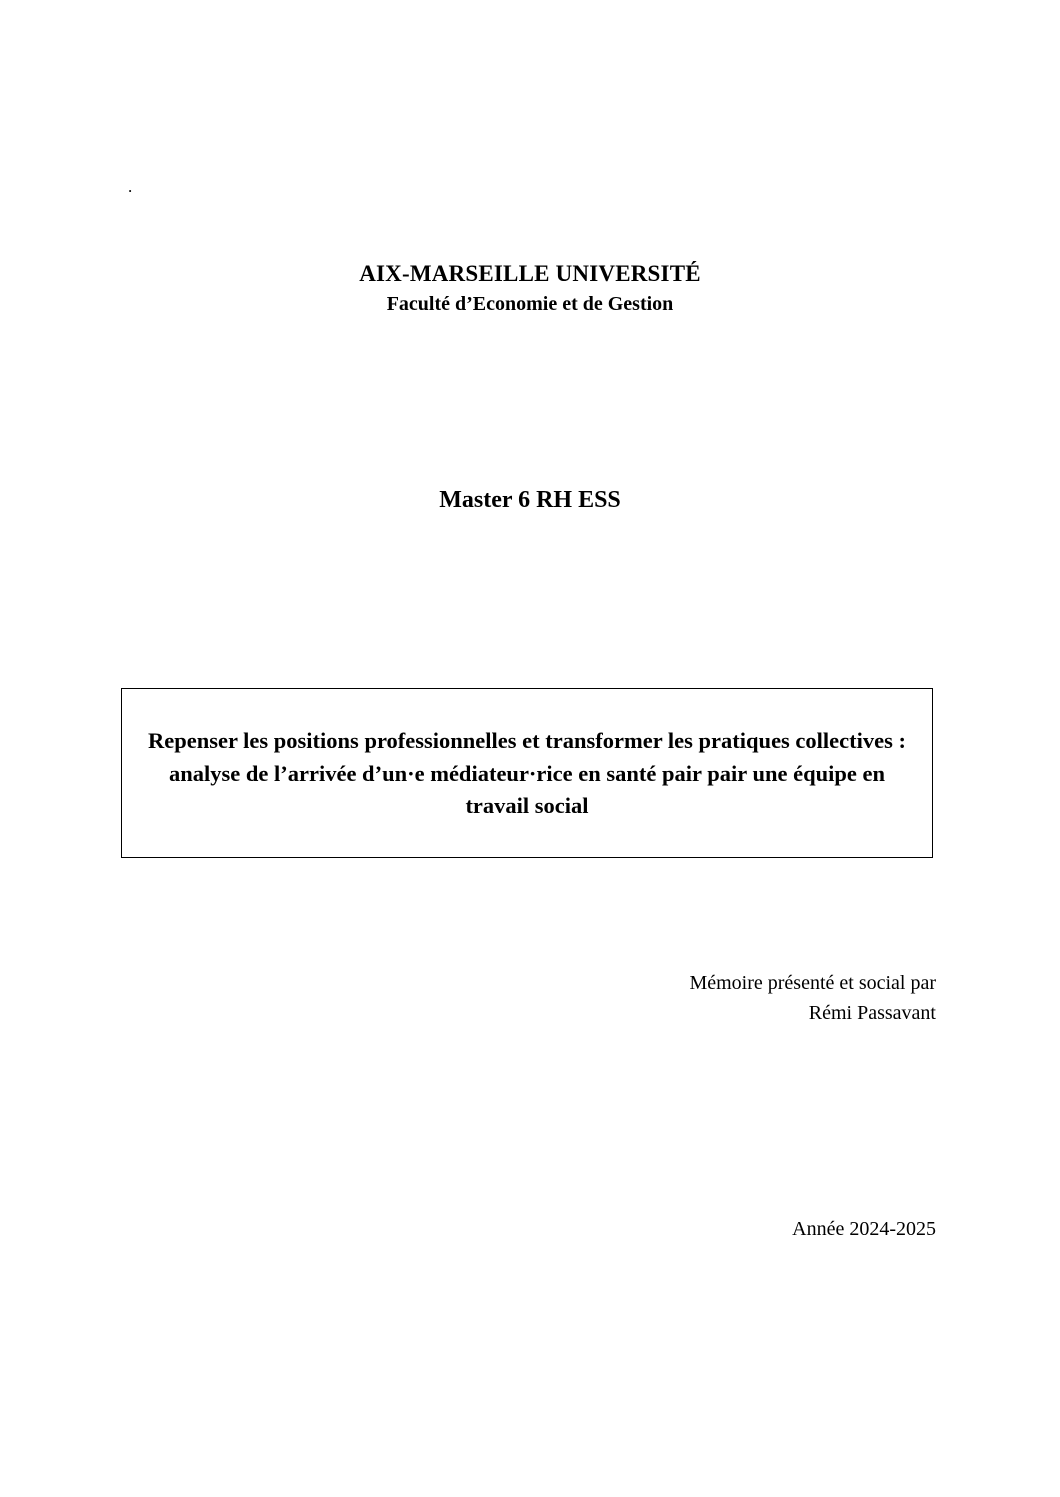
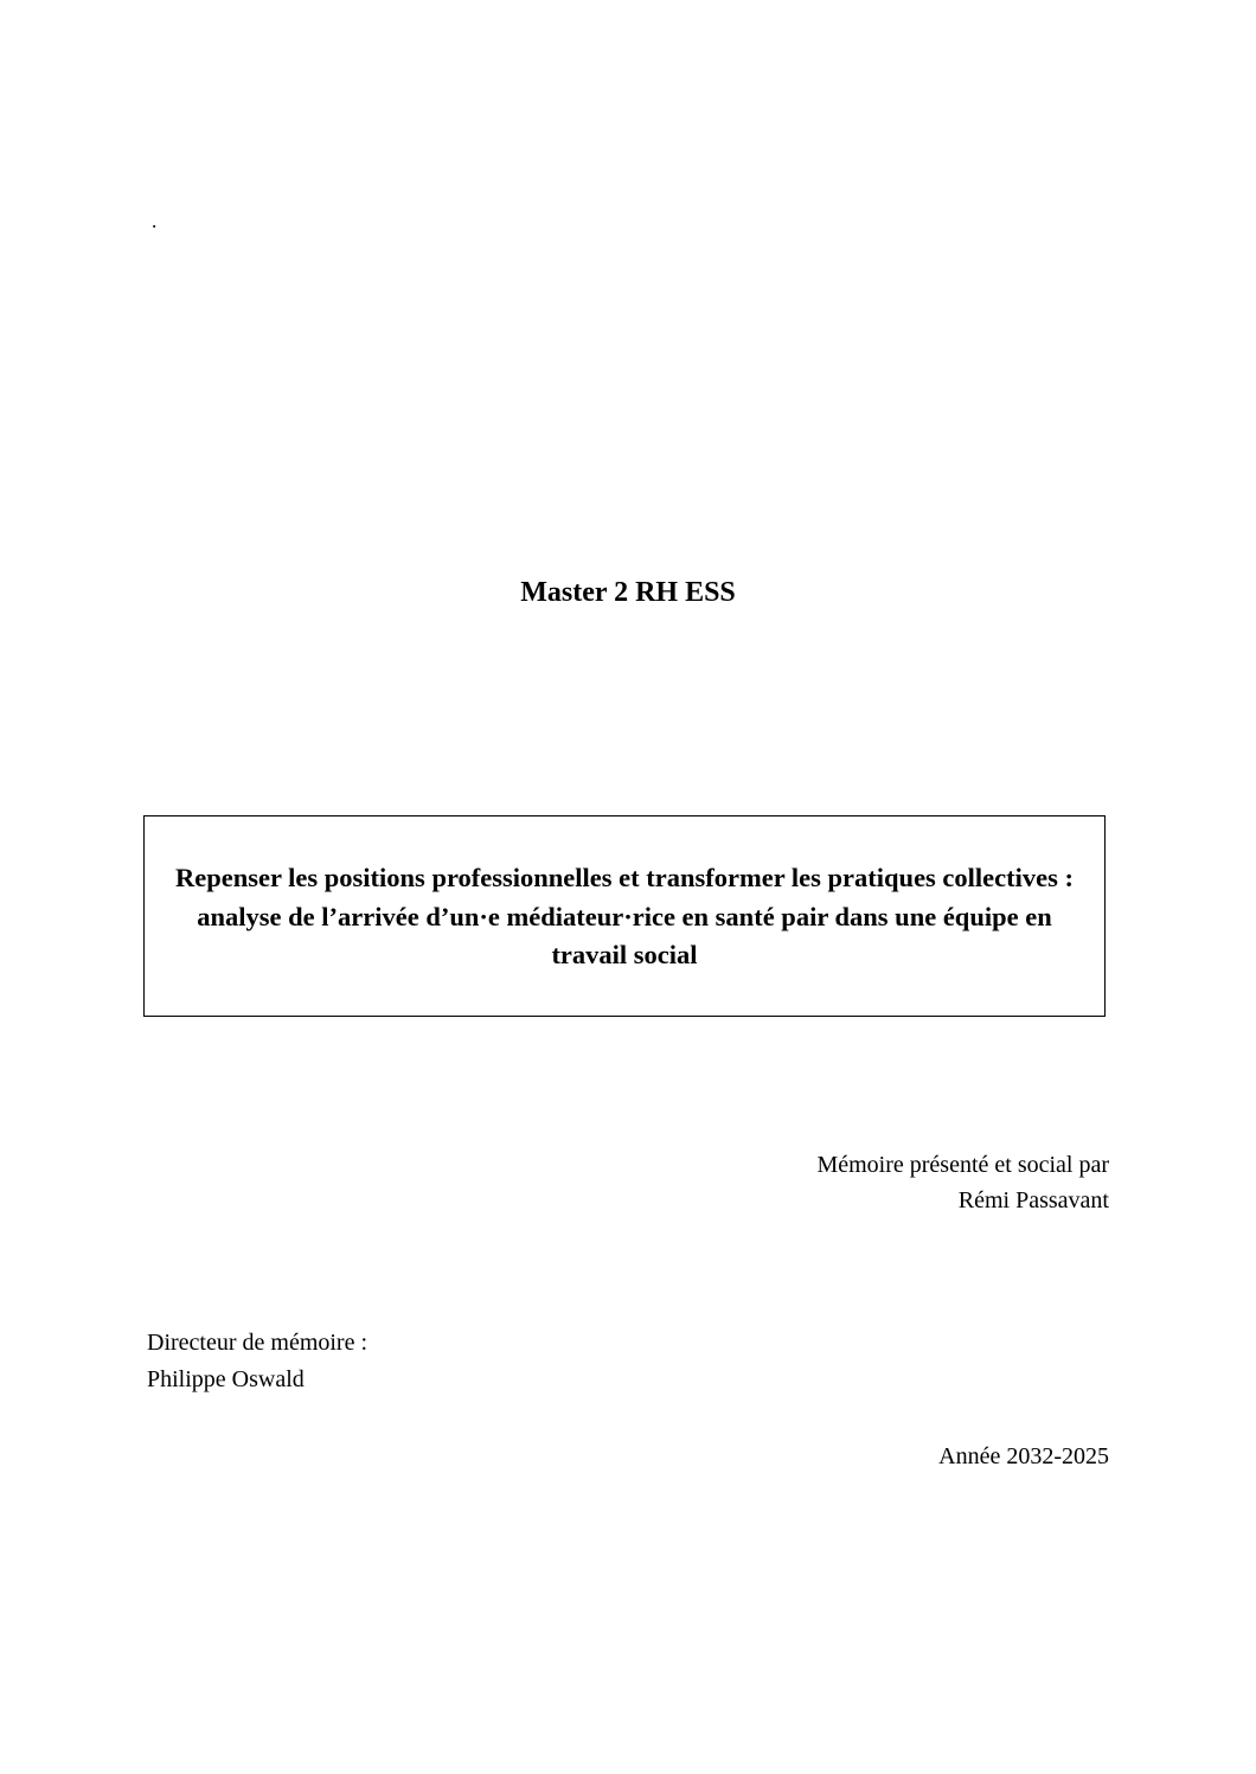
  .
- AIX-MARSEILLE UNIVERSITÉ
- Faculté d’Economie et de Gestion
- Master 6 RH ESS
+ Master 2 RH ESS
- Repenser les positions professionnelles et transformer les pratiques collectives : analyse de l’arrivée d’un·e médiateur·rice en santé pair pair une équipe en travail social
+ Repenser les positions professionnelles et transformer les pratiques collectives : analyse de l’arrivée d’un·e médiateur·rice en santé pair dans une équipe en travail social
  Mémoire présenté et social par
  Rémi Passavant
+ Directeur de mémoire :
+ Philippe Oswald
- Année 2024-2025
+ Année 2032-2025
